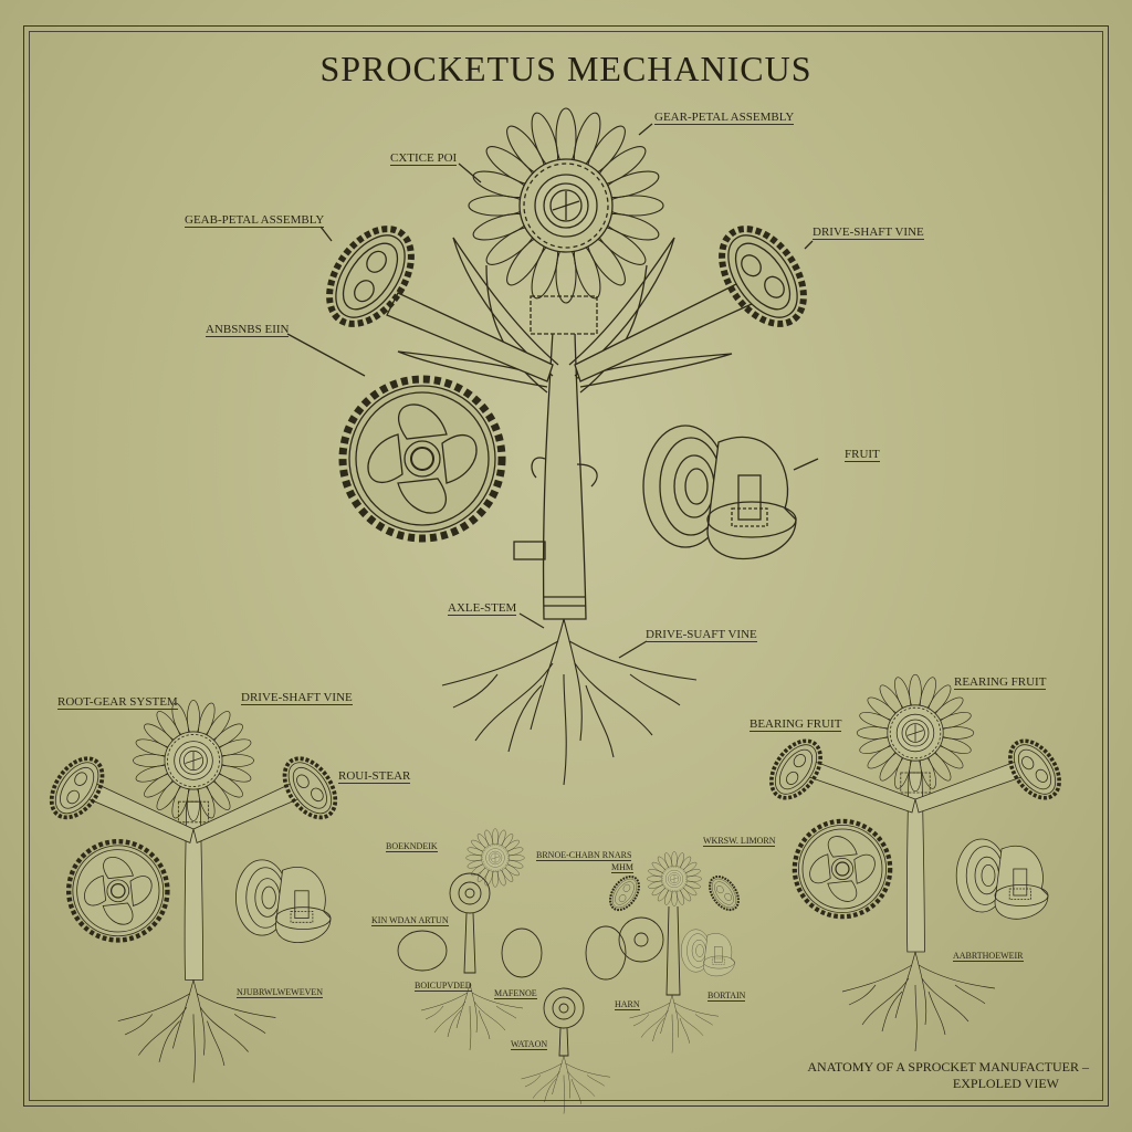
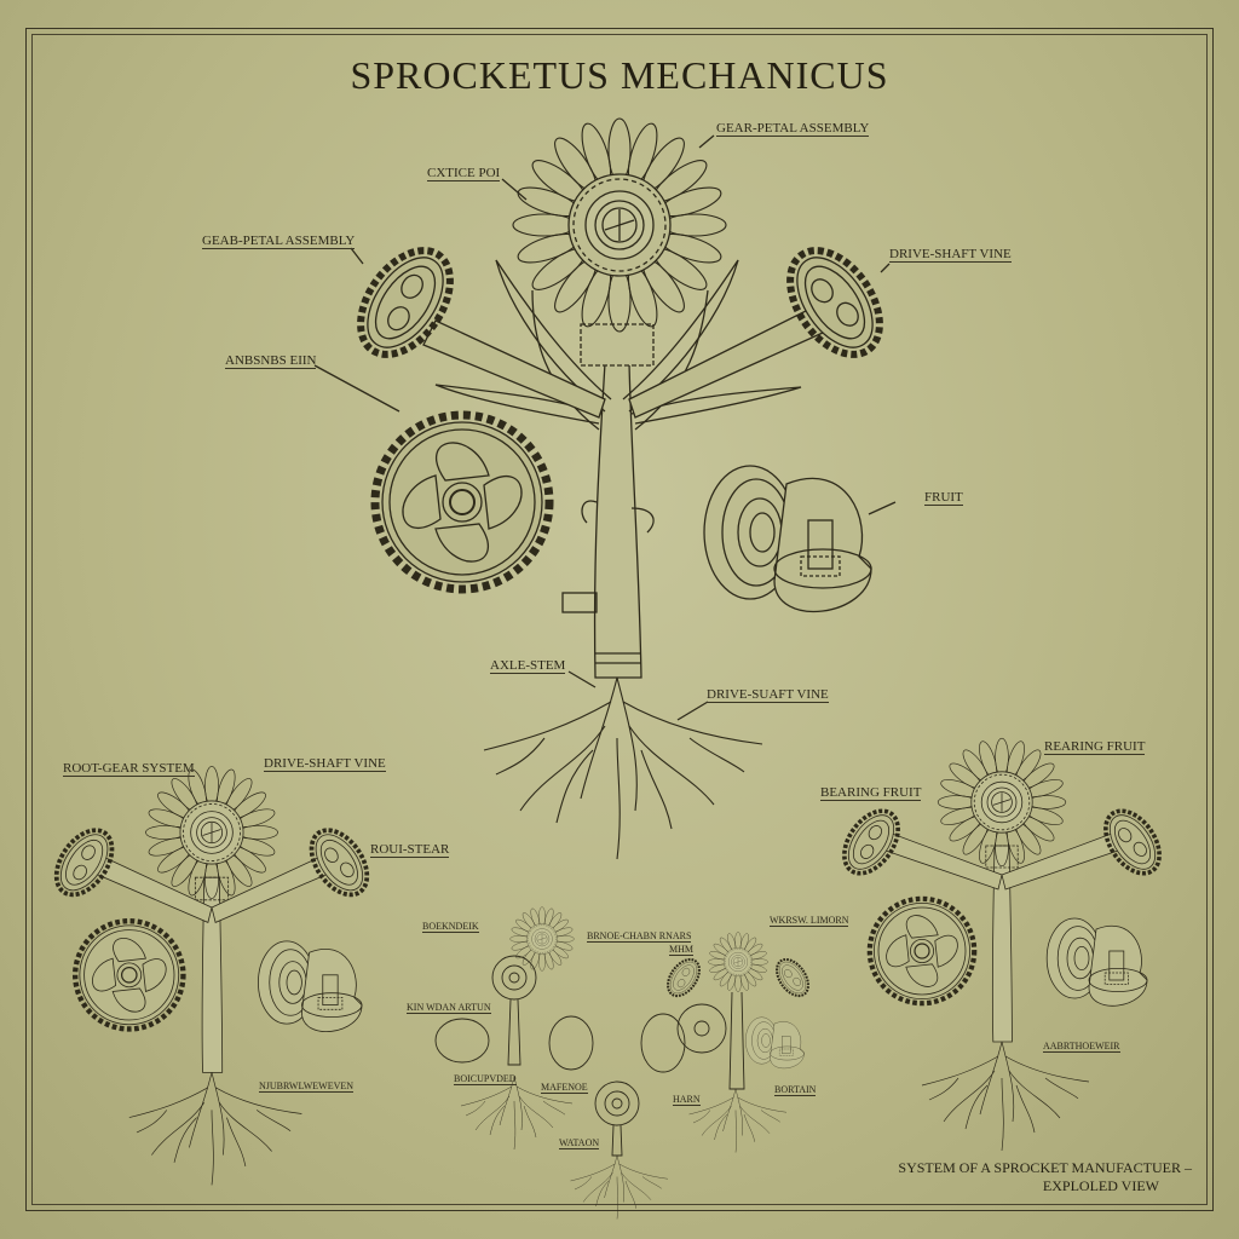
  SPROCKETUS MECHANICUS
  GEAR-PETAL ASSEMBLY
  CXTICE POI
  GEAB-PETAL ASSEMBLY
  DRIVE-SHAFT VINE
  ANBSNBS EIIN
  FRUIT
  AXLE-STEM
  DRIVE-SUAFT VINE
  ROOT-GEAR SYSTEM
  DRIVE-SHAFT VINE
  ROUI-STEAR
  NJUBRWLWEWEVEN
  REARING FRUIT
  BEARING FRUIT
  AABRTHOEWEIR
  BOEKNDEIK
  BRNOE-CHABN RNARS
  MHM
  WKRSW. LIMORN
  KIN WDAN ARTUN
  BOICUPVDED
  MAFENOE
  HARN
  WATAON
  BORTAIN
- ANATOMY OF A SPROCKET MANUFACTUER –
+ SYSTEM OF A SPROCKET MANUFACTUER –
  EXPLOLED VIEW
